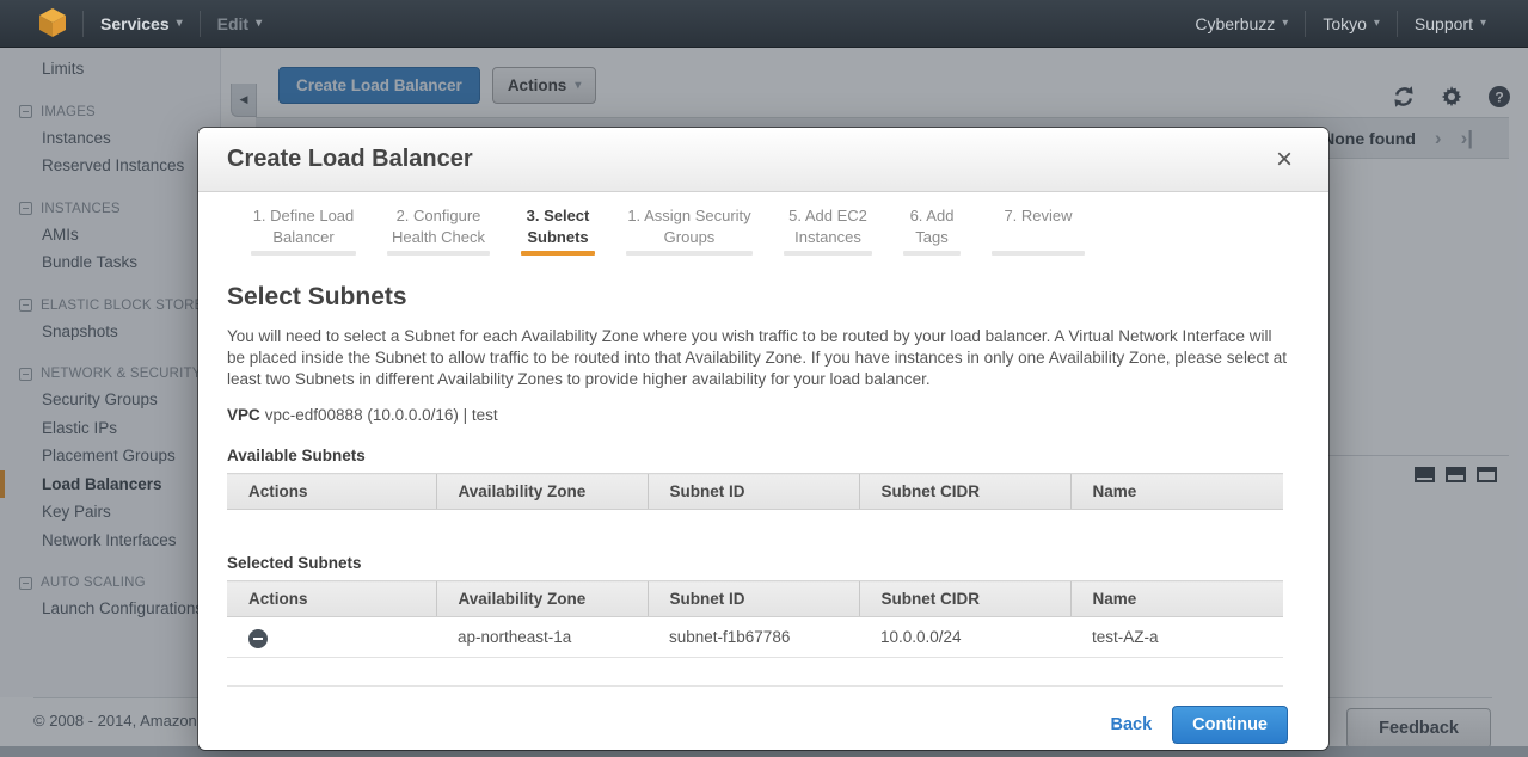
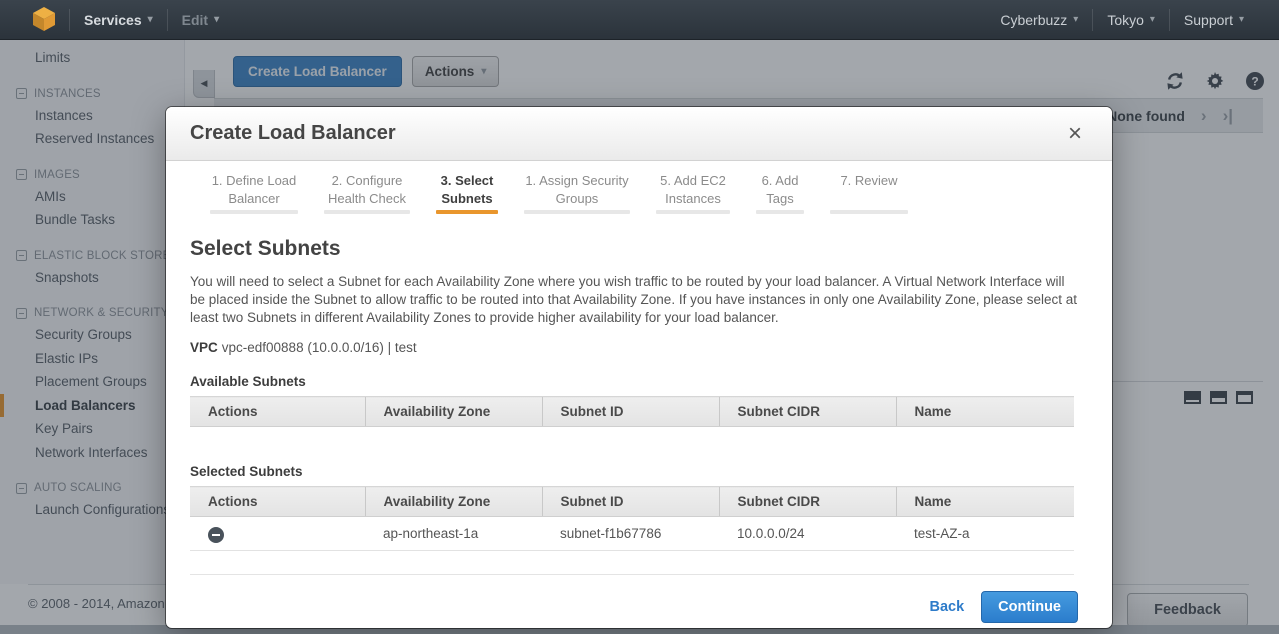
  Services
  ▾
  Edit
  ▾
  Cyberbuzz
  ▾
  Tokyo
  ▾
  Support
  ▾
  Limits
- IMAGES
+ INSTANCES
  Instances
  Reserved Instances
- INSTANCES
+ IMAGES
  AMIs
  Bundle Tasks
  ELASTIC BLOCK STOR
  Snapshots
  NETWORK & SECURITY
  Security Groups
  Elastic IPs
  Placement Groups
  Load Balancers
  Key Pairs
  Network Interfaces
  AUTO SCALING
  Launch Configuration
  ◀
  Create Load Balancer
  Actions
  ▾
  ?
  None found
  ›
  ›|
  © 2008 - 2014, Amazon
  Feedback
  Create Load Balancer
  ×
  1. Define Load Balancer
  2. Configure Health Check
  3. Select Subnets
  1. Assign Security Groups
  5. Add EC2 Instances
  6. Add Tags
  7. Review
  Select Subnets
  You will need to select a Subnet for each Availability Zone where you wish traffic to be routed by your load balancer. A Virtual Network Interface will be placed inside the Subnet to allow traffic to be routed into that Availability Zone. If you have instances in only one Availability Zone, please select at least two Subnets in different Availability Zones to provide higher availability for your load balancer.
  VPC vpc-edf00888 (10.0.0.0/16) | test
  Available Subnets
  Actions	Availability Zone	Subnet ID	Subnet CIDR	Name
  Selected Subnets
  Actions	Availability Zone	Subnet ID	Subnet CIDR	Name
  	ap-northeast-1a	subnet-f1b67786	10.0.0.0/24	test-AZ-a
  Back
  Continue
